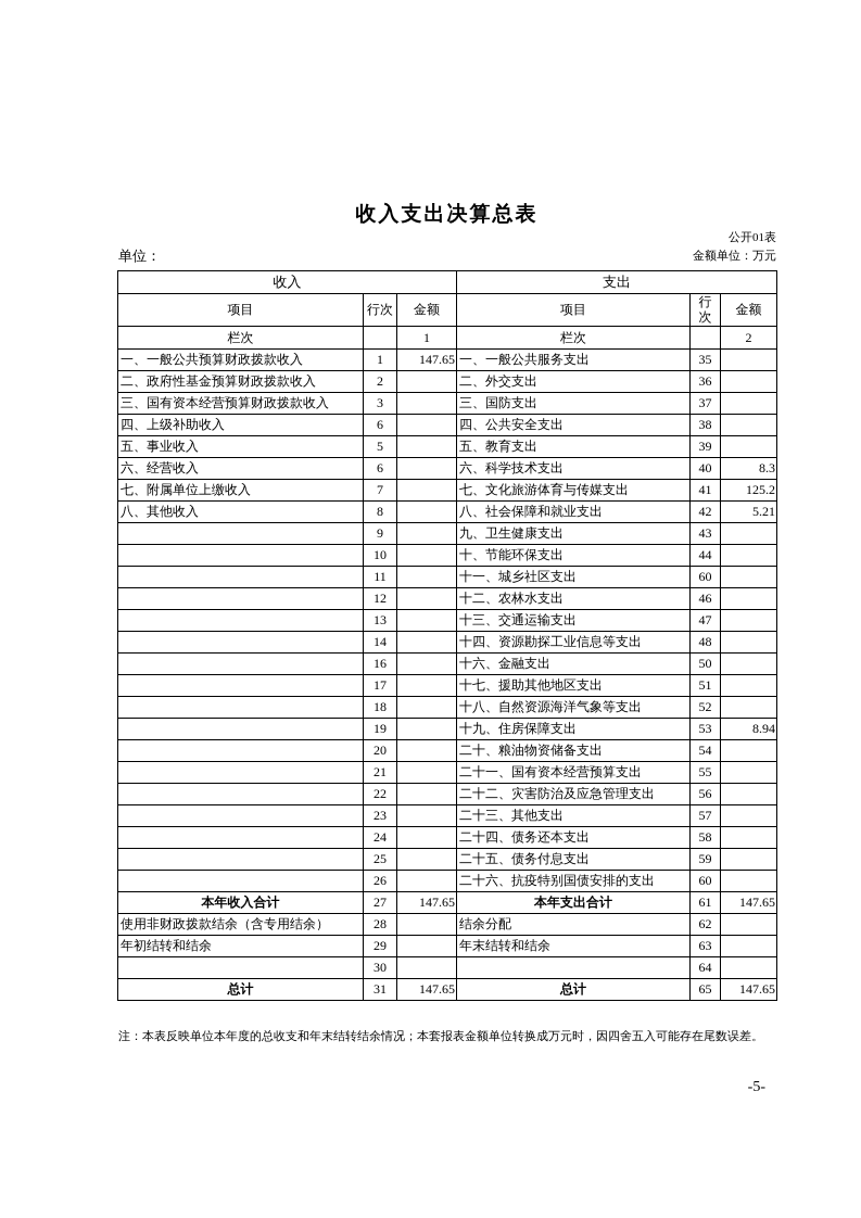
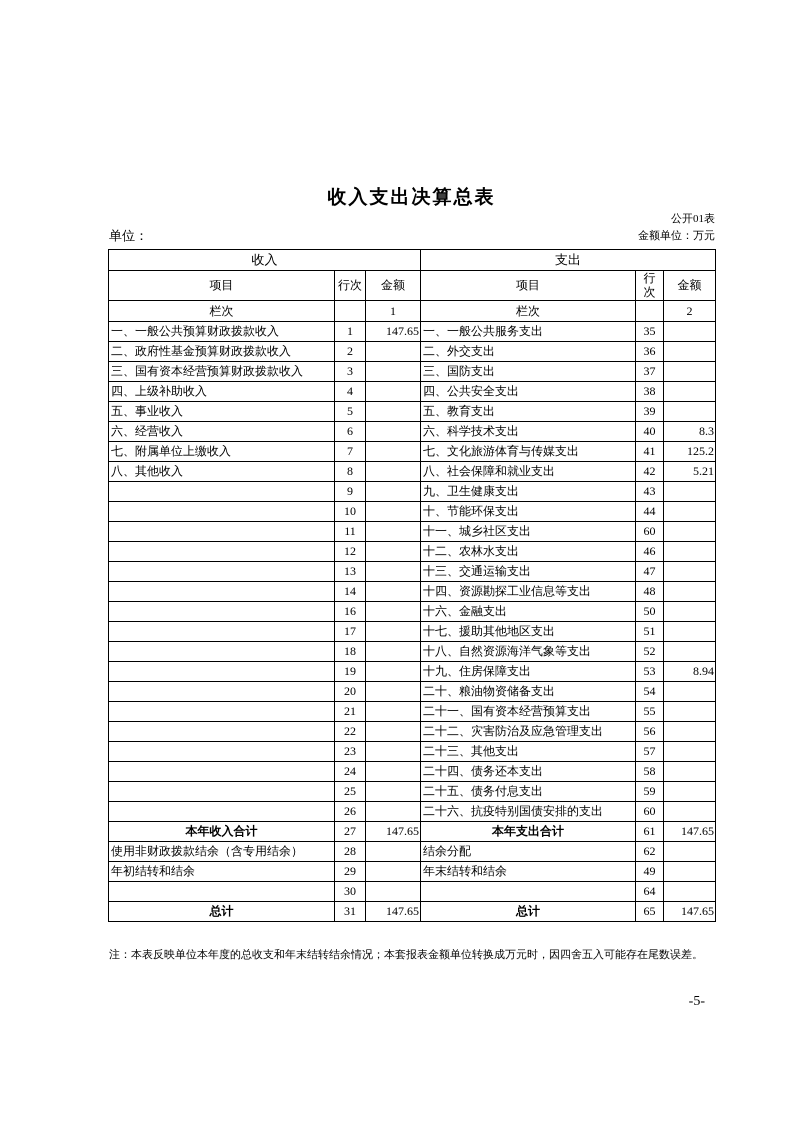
  收入支出决算总表
  公开01表
  单位：
  金额单位：万元
  收入	支出
  项目	行次	金额	项目	行次	金额
  栏次		1	栏次		2
  一、一般公共预算财政拨款收入	1	147.65	一、一般公共服务支出	35
  二、政府性基金预算财政拨款收入	2		二、外交支出	36
  三、国有资本经营预算财政拨款收入	3		三、国防支出	37
- 四、上级补助收入	6		四、公共安全支出	38
+ 四、上级补助收入	4		四、公共安全支出	38
  五、事业收入	5		五、教育支出	39
  六、经营收入	6		六、科学技术支出	40	8.3
  七、附属单位上缴收入	7		七、文化旅游体育与传媒支出	41	125.2
  八、其他收入	8		八、社会保障和就业支出	42	5.21
  	9		九、卫生健康支出	43
  	10		十、节能环保支出	44
  	11		十一、城乡社区支出	60
  	12		十二、农林水支出	46
  	13		十三、交通运输支出	47
  	14		十四、资源勘探工业信息等支出	48
  	16		十六、金融支出	50
  	17		十七、援助其他地区支出	51
  	18		十八、自然资源海洋气象等支出	52
  	19		十九、住房保障支出	53	8.94
  	20		二十、粮油物资储备支出	54
  	21		二十一、国有资本经营预算支出	55
  	22		二十二、灾害防治及应急管理支出	56
  	23		二十三、其他支出	57
  	24		二十四、债务还本支出	58
  	25		二十五、债务付息支出	59
  	26		二十六、抗疫特别国债安排的支出	60
  本年收入合计	27	147.65	本年支出合计	61	147.65
  使用非财政拨款结余（含专用结余）	28		结余分配	62
- 年初结转和结余	29		年末结转和结余	63
+ 年初结转和结余	29		年末结转和结余	49
  	30			64
  总计	31	147.65	总计	65	147.65
  注：本表反映单位本年度的总收支和年末结转结余情况；本套报表金额单位转换成万元时，因四舍五入可能存在尾数误差。
  -5-
